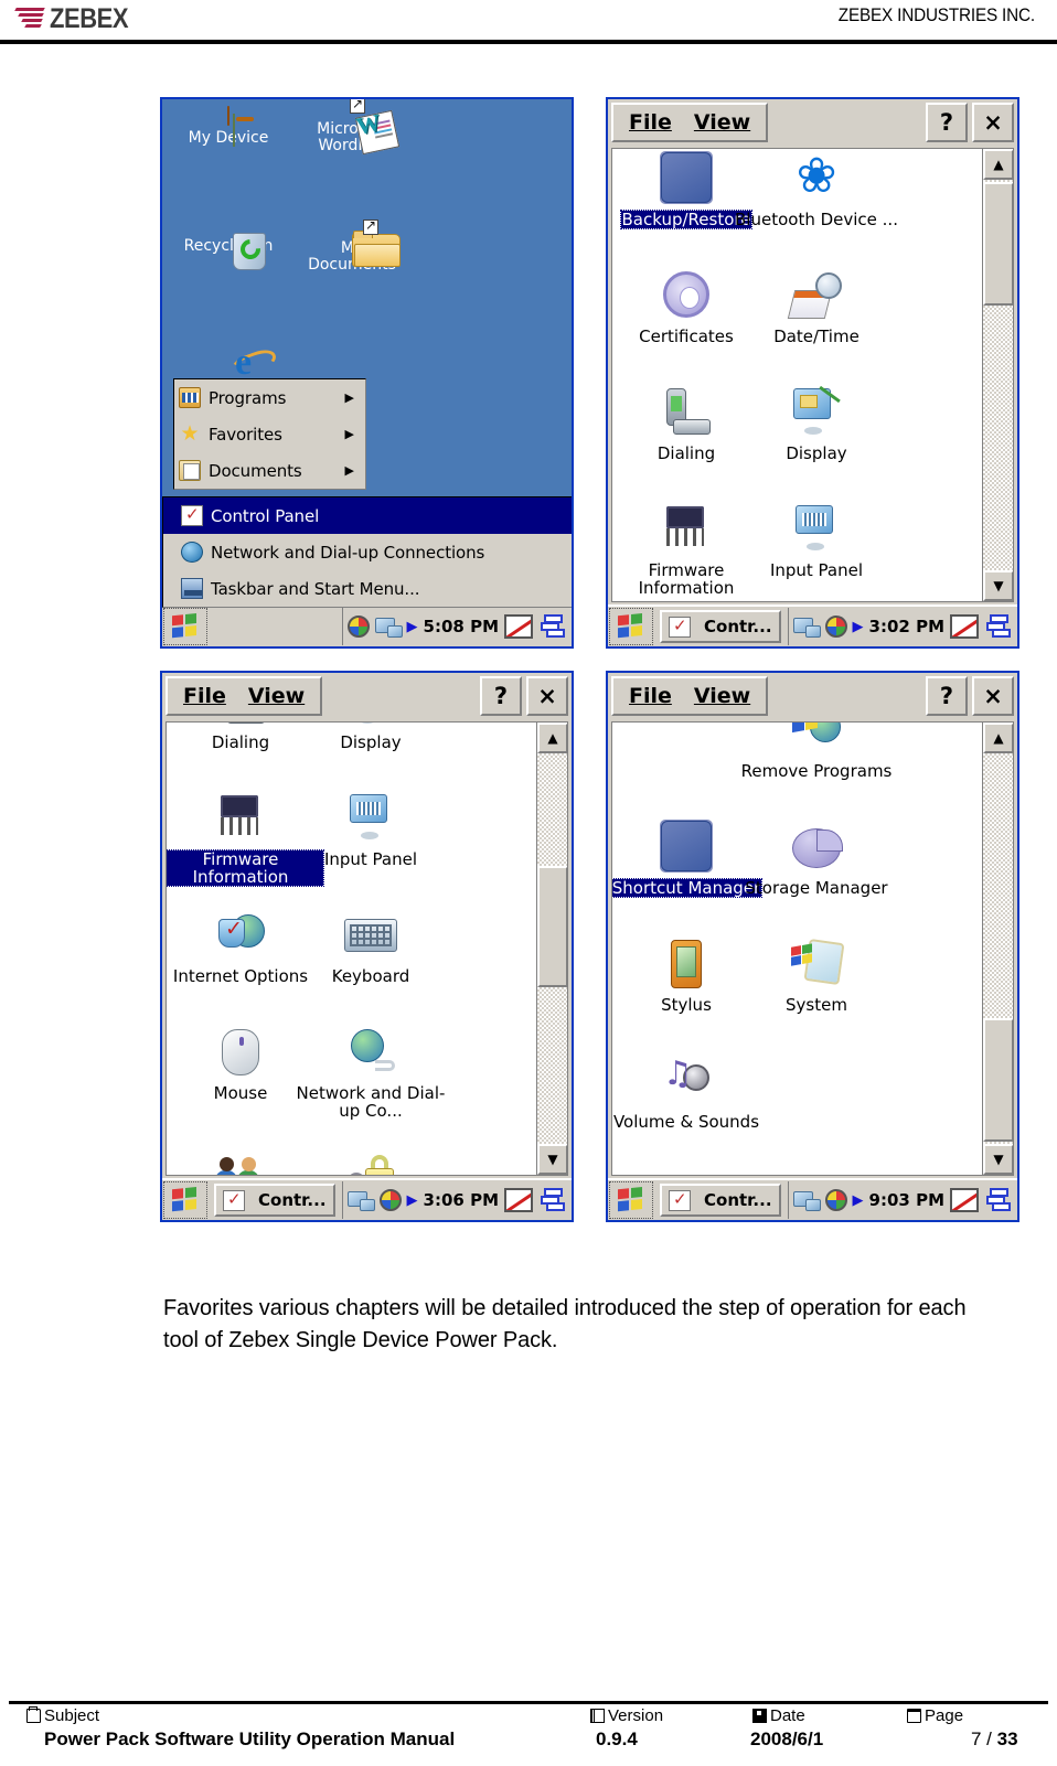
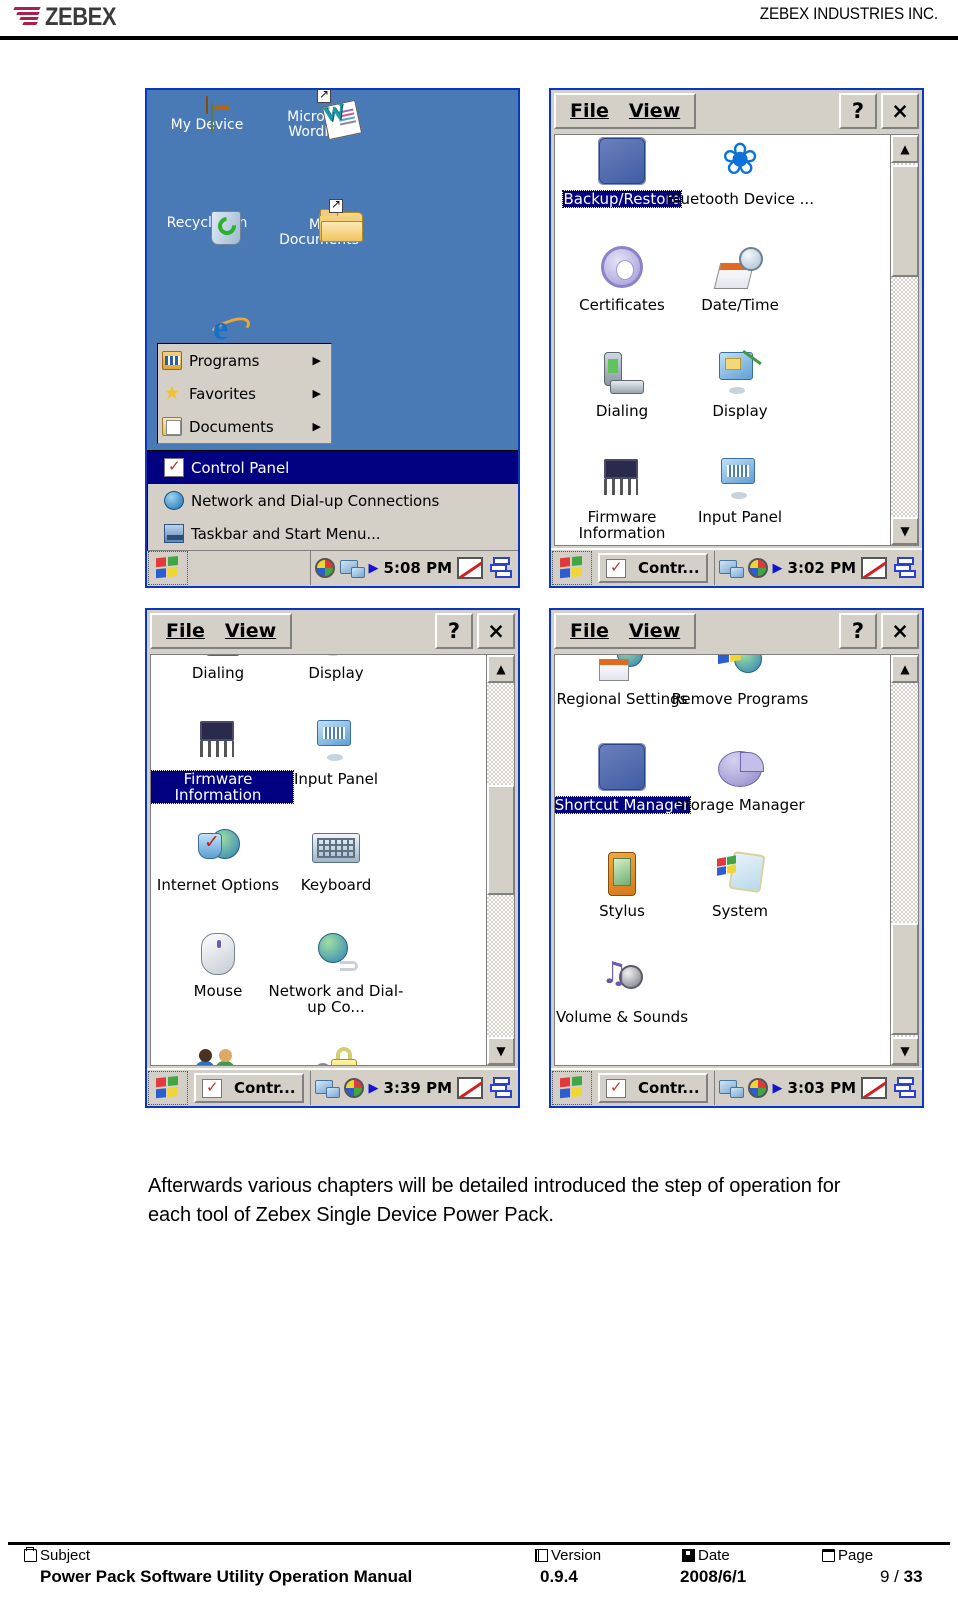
  ZEBEX
  ZEBEX INDUSTRIES INC.
  My Dvice
  Recycln
  e
  Programs
  ▶
  ★
  Favorites
  ▶
  Documents
  ▶
  Control Panel
  Network and Dial-up Connections
  Taskbar and Start Menu...
  ▶
  5:08 PM
  File
  View
  ?
  ×
  Backup/Restore
  ❀
  Bluetooth Device ...
  Certificates
  Date/Time
  Dialing
  Display
  Firmware Information
  Input Panel
  ▲
  ▼
  Contr...
  ▶
  3:02 PM
  File
  View
  ?
  ×
  Dialing
  Display
  Firmware Information
  Input Panel
  Internet Options
  Keyboard
  Mouse
  Network and Dial-up Co...
  ▲
  ▼
  Contr...
  ▶
- 3:06 PM
+ 3:39 PM
  File
  View
  ?
  ×
+ Regional Settings
  Remove Programs
  Shortcut Manager
  Storage Manager
  Stylus
  System
  ♫
  Volume & Sounds
  ▲
  ▼
  Contr...
  ▶
- 9:03 PM
+ 3:03 PM
- Favorites various chapters will be detailed introduced the step of operation for each tool of Zebex Single Device Power Pack.
+ Afterwards various chapters will be detailed introduced the step of operation for each tool of Zebex Single Device Power Pack.
  Subject
  Version
  Date
  Page
  Power Pack Software Utility Operation Manual
  0.9.4
  2008/6/1
- 7 / 33
+ 9 / 33
